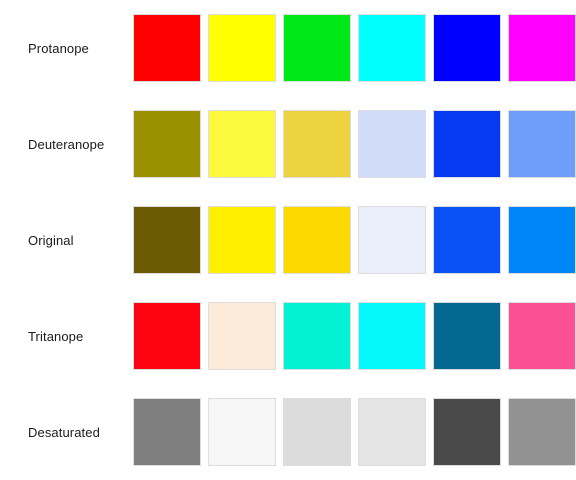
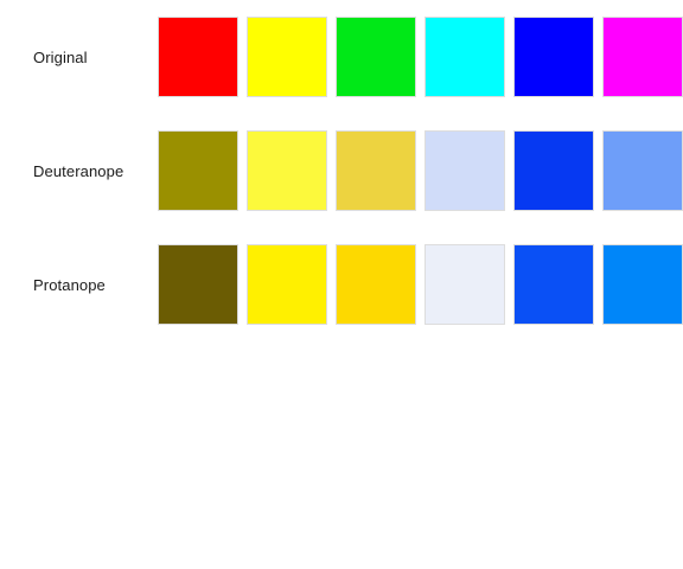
- Protanope
+ Original
  Deuteranope
- Original
+ Protanope
- Tritanope
- Desaturated
